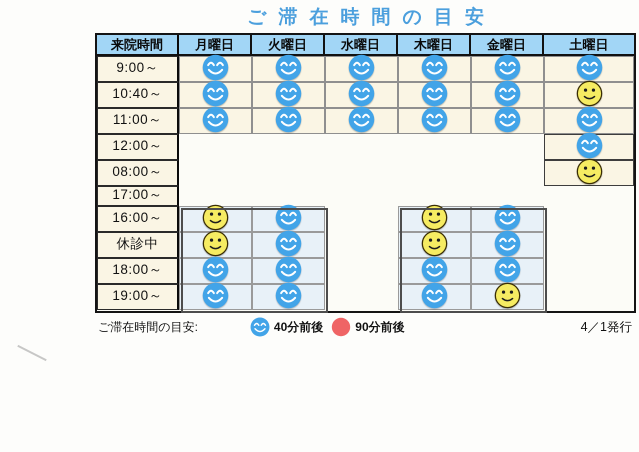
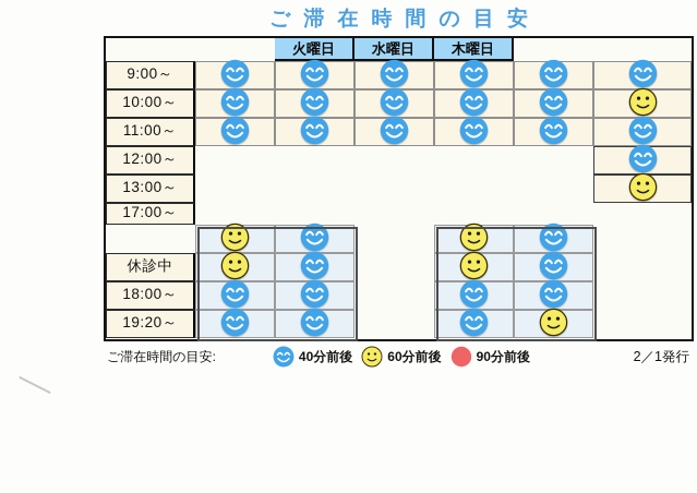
  ご滞在時間の目安
- 来院時間
- 月曜日
  火曜日
  水曜日
  木曜日
- 金曜日
- 土曜日
  9:00～
- 10:40～
+ 10:00～
  11:00～
  12:00～
- 08:00～
+ 13:00～
  17:00～
- 16:00～
  休診中
  18:00～
- 19:00～
+ 19:20～
  ご滞在時間の目安:
  40分前後
+ 60分前後
  90分前後
- 4／1発行
+ 2／1発行
